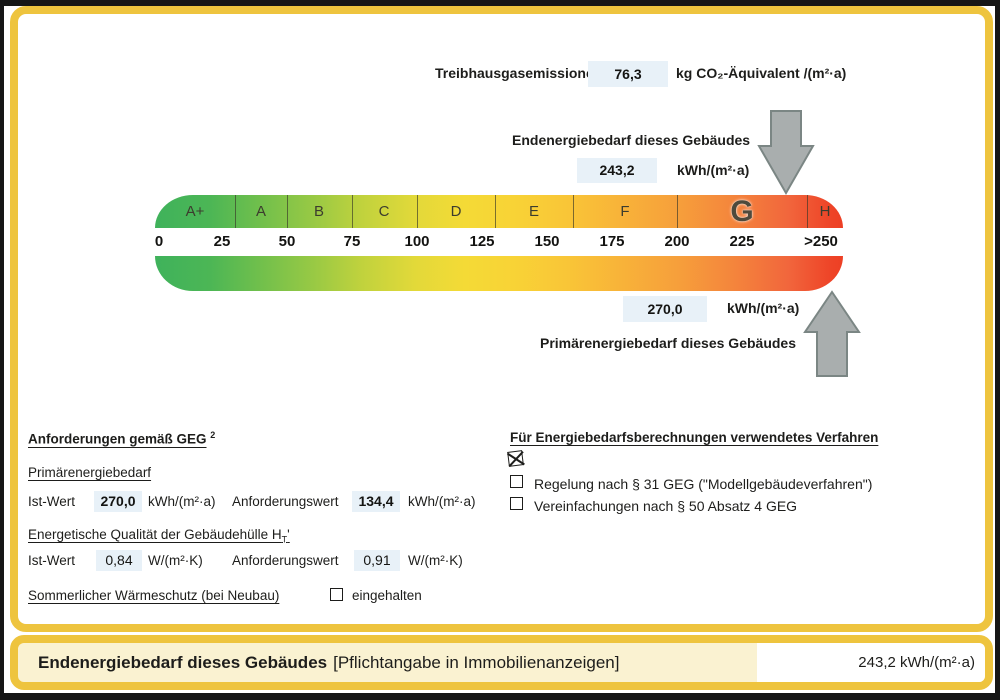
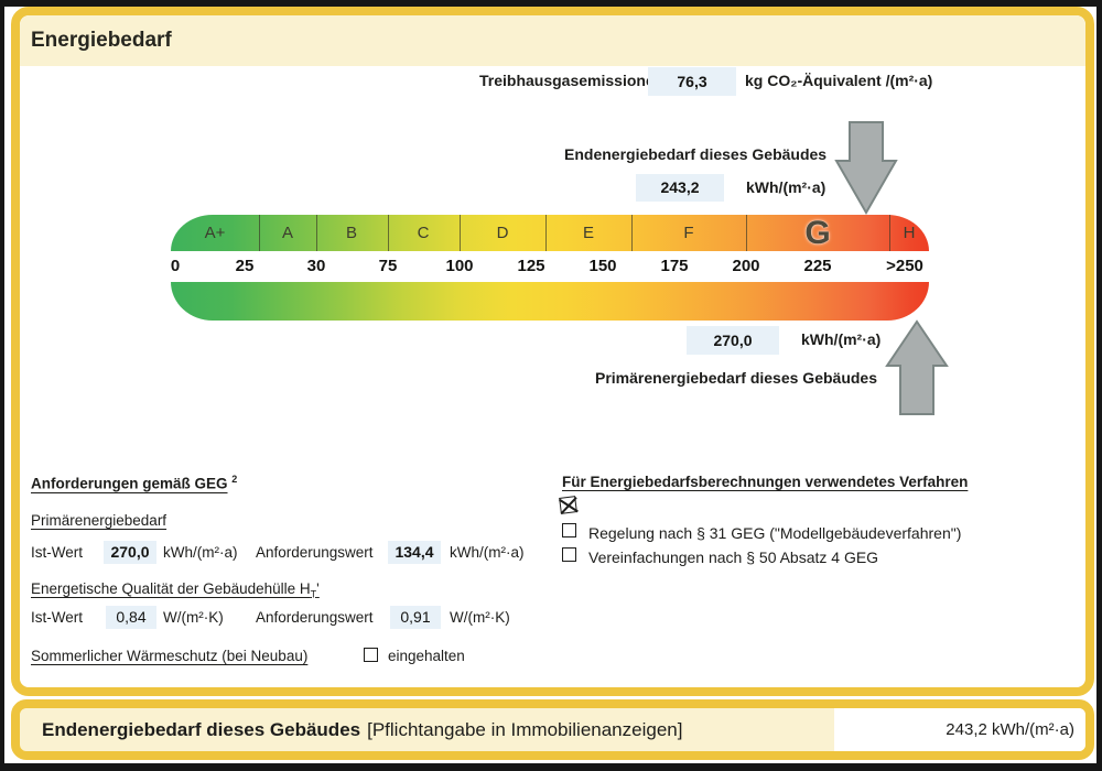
+ Energiebedarf
  Treibhausgasemission
  76,3
  kg CO₂-Äquivalent /(m²·a)
  Endenergiebedarf dieses Gebäudes
  243,2
  kWh/(m²·a)
  A+
  A
  B
  C
  D
  E
  F
  G
  H
  0
  25
- 50
+ 30
  75
  100
  125
  150
  175
  200
  225
  >250
  270,0
  kWh/(m²·a)
  Primärenergiebedarf dieses Gebäudes
  Anforderungen gemäß GEG 2
  Primärenergiebedarf
  Ist-Wert
  270,0
  kWh/(m²·a)
  Anforderungswert
  134,4
  kWh/(m²·a)
  Energetische Qualität der Gebäudehülle HT'
  Ist-Wert
  0,84
  W/(m²·K)
  Anforderungswert
  0,91
  W/(m²·K)
  Sommerlicher Wärmeschutz (bei Neubau)
  eingehalten
  Für Energiebedarfsberechnungen verwendetes Verfahren
  Regelung nach § 31 GEG ("Modellgebäudeverfahren")
  Vereinfachungen nach § 50 Absatz 4 GEG
  Endenergiebedarf dieses Gebäudes [Pflichtangabe in Immobilienanzeigen]
  243,2 kWh/(m²·a)
